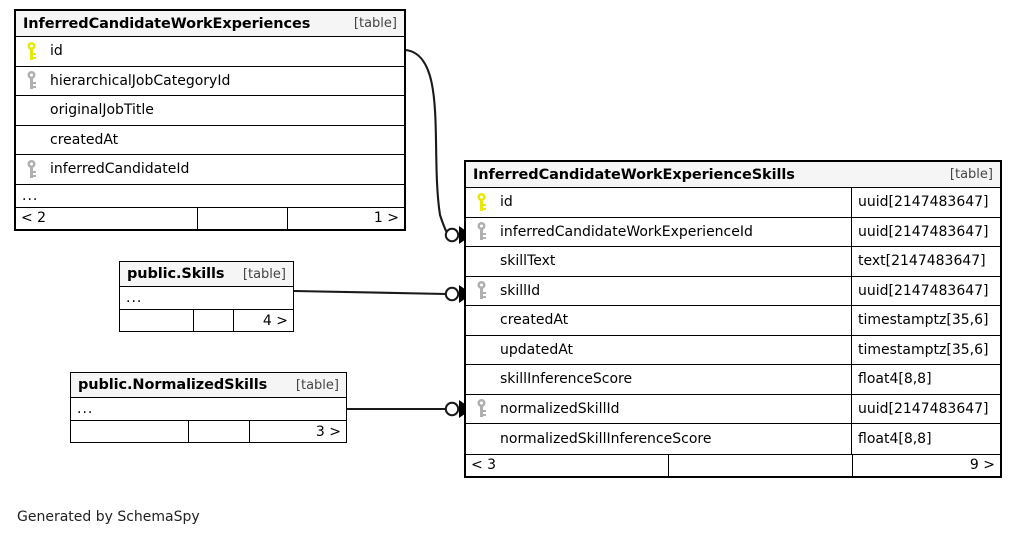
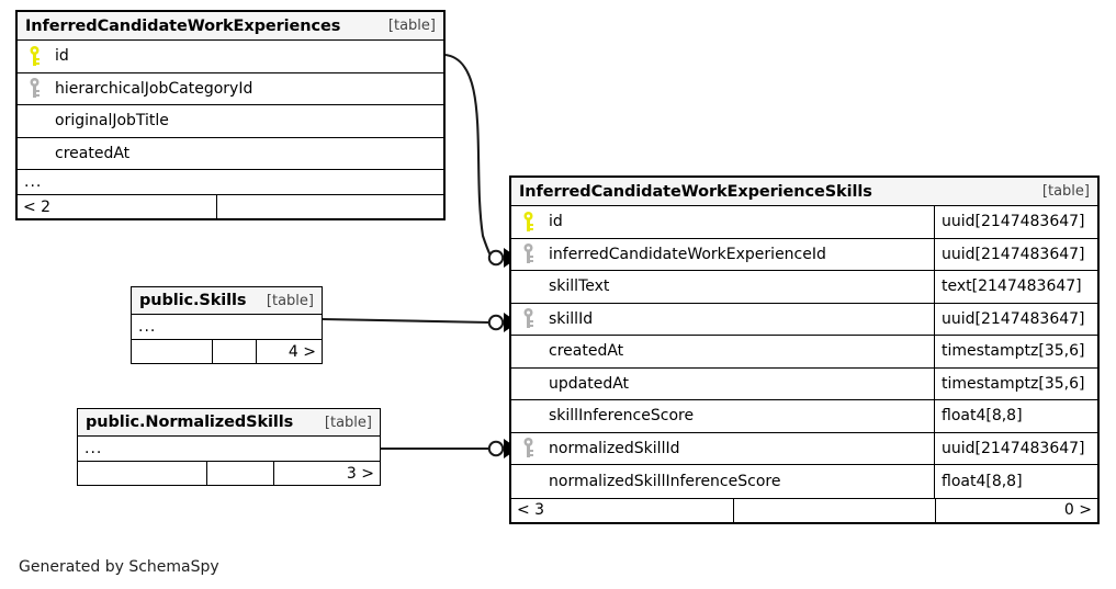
  InferredCandidateWorkExperiences
  [table]
  id
  hierarchicalJobCategoryId
  originalJobTitle
  createdAt
- inferredCandidateId
  ...
  < 2
- 1 >
  public.Skills
  [table]
  ...
  4 >
  public.NormalizedSkills
  [table]
  ...
  3 >
  InferredCandidateWorkExperienceSkills
  [table]
  id
  uuid[2147483647]
  inferredCandidateWorkExperienceId
  uuid[2147483647]
  skillText
  text[2147483647]
  skillId
  uuid[2147483647]
  createdAt
  timestamptz[35,6]
  updatedAt
  timestamptz[35,6]
  skillInferenceScore
  float4[8,8]
  normalizedSkillId
  uuid[2147483647]
  normalizedSkillInferenceScore
  float4[8,8]
  < 3
- 9 >
+ 0 >
  Generated by SchemaSpy
